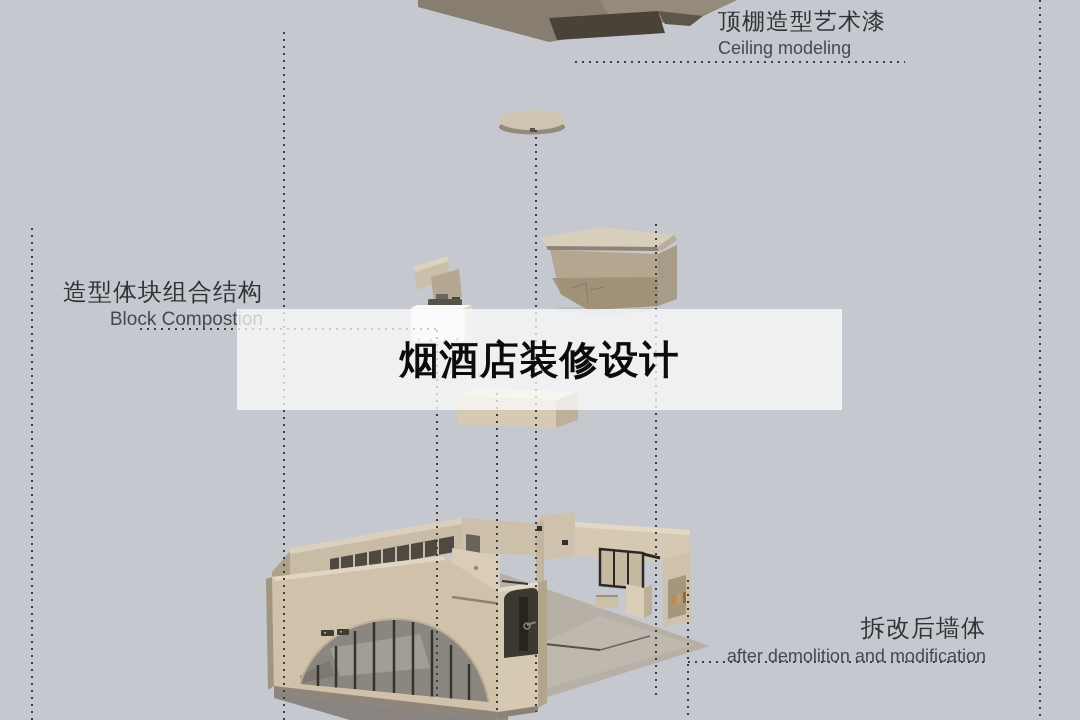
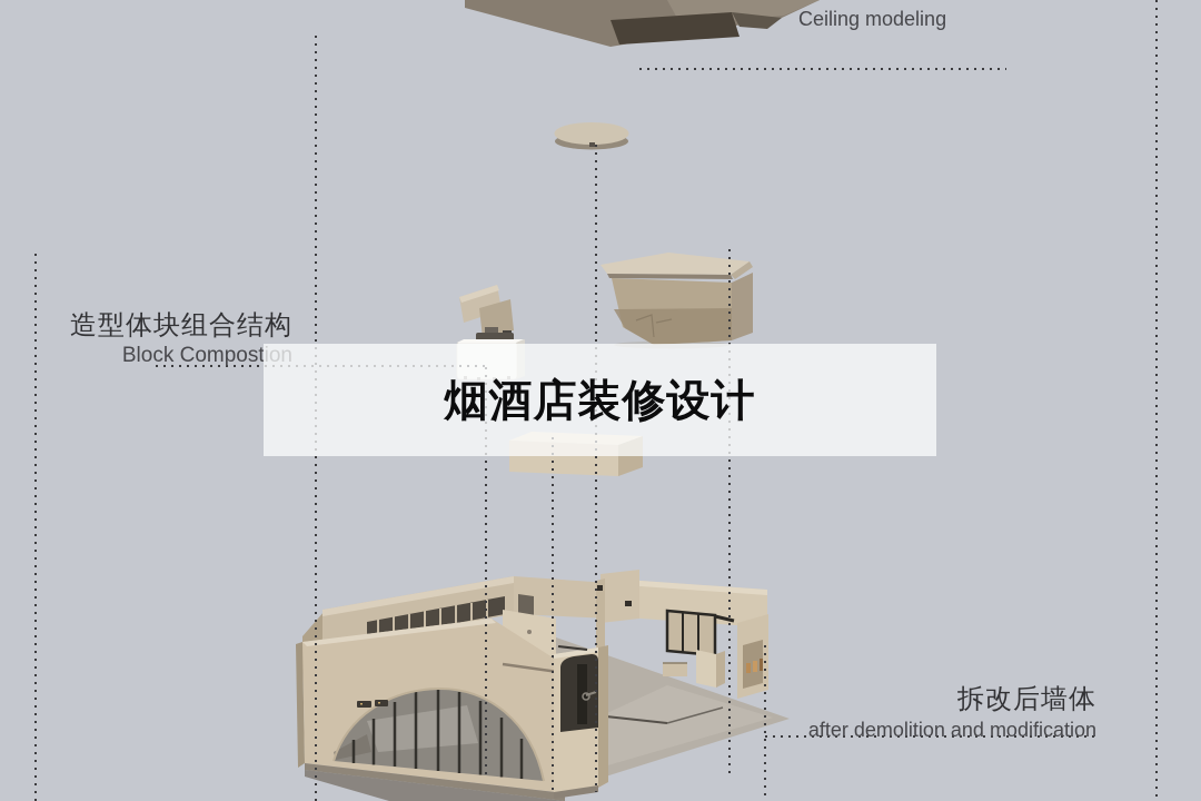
- 顶棚造型艺术漆
  Ceiling modeling
  造型体块组合结构
  Block Compostion
  拆改后墙体
  after demolition and modification
  烟酒店装修设计
